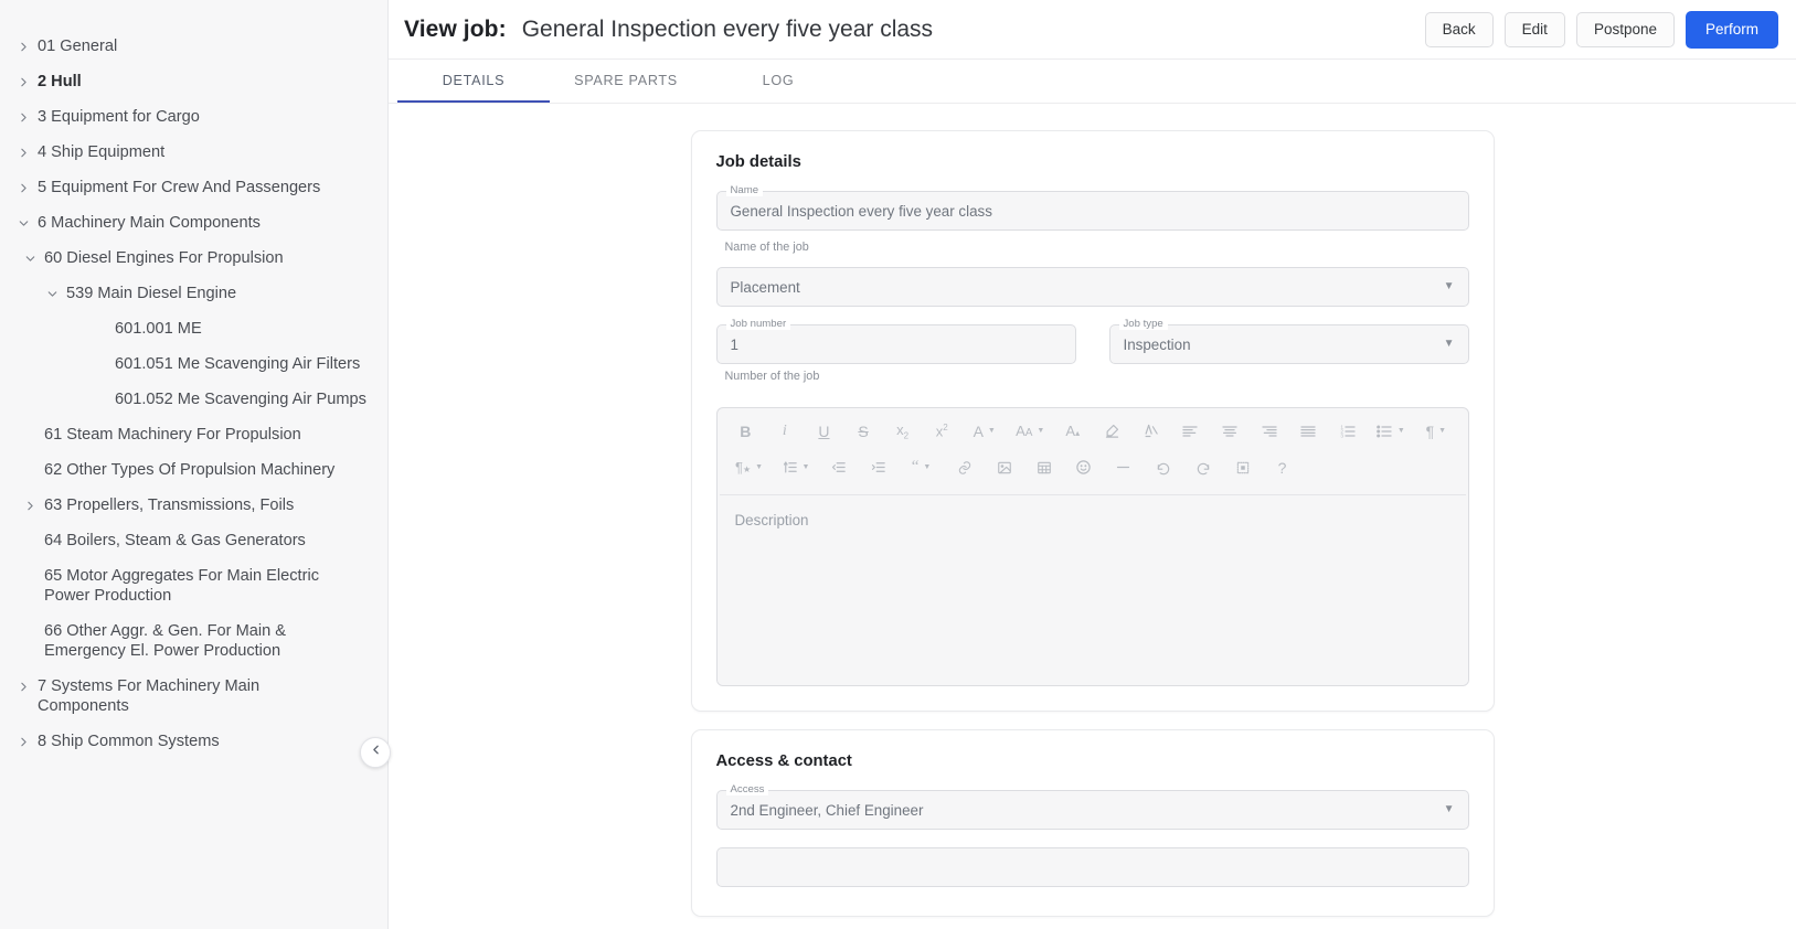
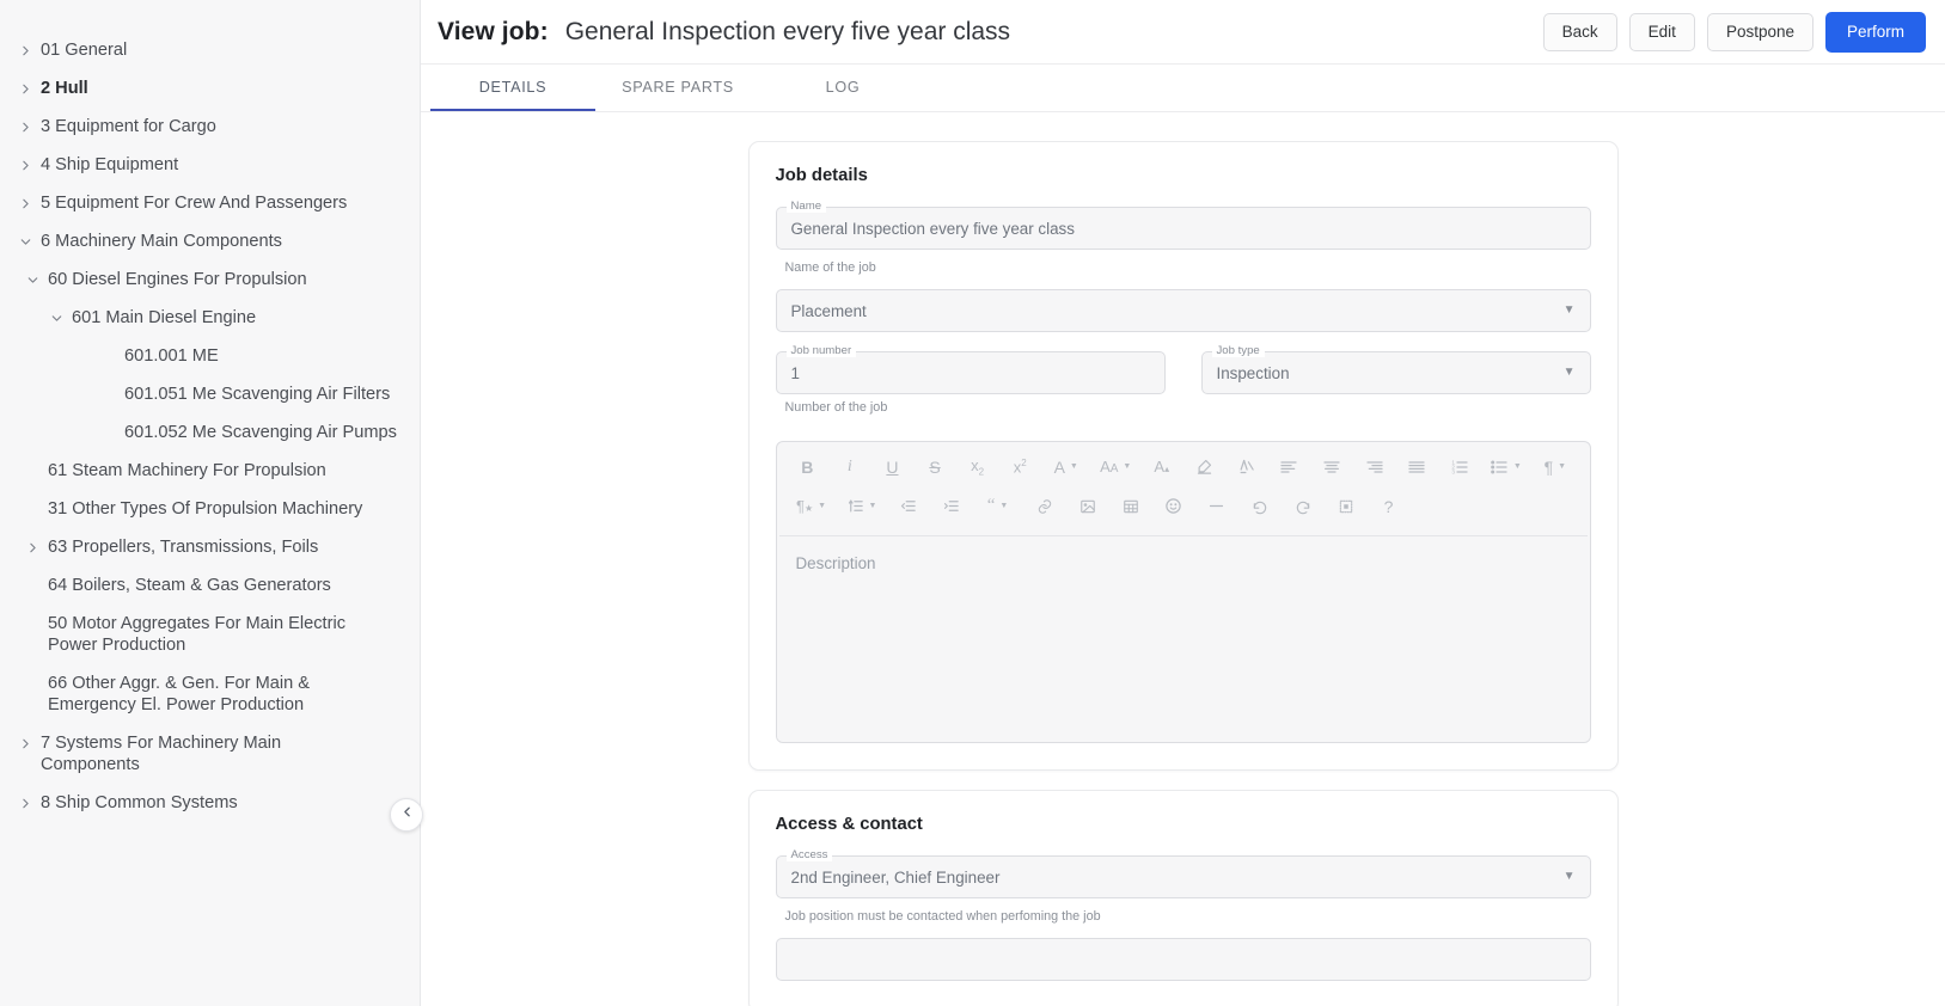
  01 General
  2 Hull
  3 Equipment for Cargo
  4 Ship Equipment
  5 Equipment For Crew And Passengers
  6 Machinery Main Components
  60 Diesel Engines For Propulsion
- 539 Main Diesel Engine
+ 601 Main Diesel Engine
  601.001 ME
  601.051 Me Scavenging Air Filters
  601.052 Me Scavenging Air Pumps
  61 Steam Machinery For Propulsion
- 62 Other Types Of Propulsion Machinery
+ 31 Other Types Of Propulsion Machinery
  63 Propellers, Transmissions, Foils
  64 Boilers, Steam & Gas Generators
- 65 Motor Aggregates For Main Electric Power Production
+ 50 Motor Aggregates For Main Electric Power Production
  66 Other Aggr. & Gen. For Main & Emergency El. Power Production
  7 Systems For Machinery Main Components
  8 Ship Common Systems
  View job:
  General Inspection every five year class
  Back
  Edit
  Postpone
  Perform
  DETAILS
  SPARE PARTS
  LOG
  Job details
  Name
  General Inspection every five year class
  Name of the job
  Placement
  ▼
  Job number
  1
  Number of the job
  Job type
  Inspection
  ▼
  B
  i
  U
  S
  x2
  x2
  A
  AA
  A▴
  ¶
  ¶★
  “
  ?
  Description
  Access & contact
  Access
  2nd Engineer, Chief Engineer
  ▼
+ Job position must be contacted when perfoming the job
